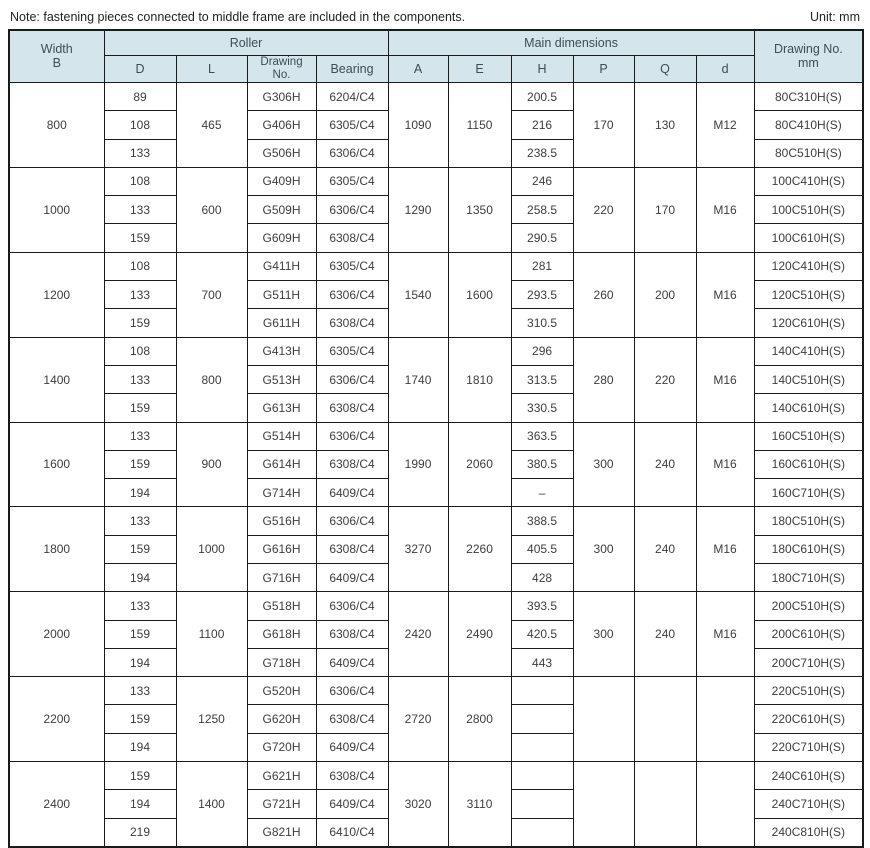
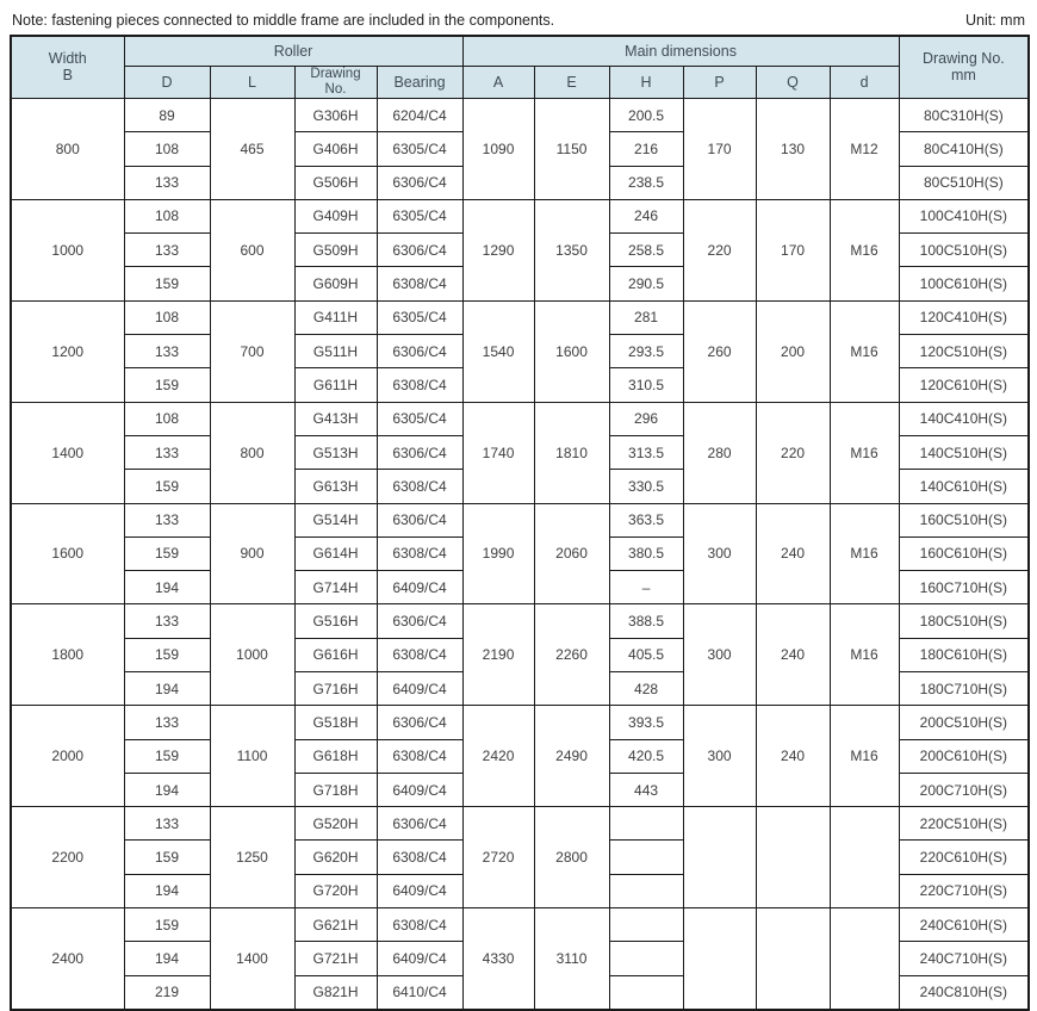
  Note: fastening pieces connected to middle frame are included in the components.
  Unit: mm
  Width B	Roller	Main dimensions	Drawing No. mm
  D	L	Drawing No.	Bearing	A	E	H	P	Q	d
  800	89	465	G306H	6204/C4	1090	1150	200.5	170	130	M12	80C310H(S)
  108	G406H	6305/C4	216	80C410H(S)
  133	G506H	6306/C4	238.5	80C510H(S)
  1000	108	600	G409H	6305/C4	1290	1350	246	220	170	M16	100C410H(S)
  133	G509H	6306/C4	258.5	100C510H(S)
  159	G609H	6308/C4	290.5	100C610H(S)
  1200	108	700	G411H	6305/C4	1540	1600	281	260	200	M16	120C410H(S)
  133	G511H	6306/C4	293.5	120C510H(S)
  159	G611H	6308/C4	310.5	120C610H(S)
  1400	108	800	G413H	6305/C4	1740	1810	296	280	220	M16	140C410H(S)
  133	G513H	6306/C4	313.5	140C510H(S)
  159	G613H	6308/C4	330.5	140C610H(S)
  1600	133	900	G514H	6306/C4	1990	2060	363.5	300	240	M16	160C510H(S)
  159	G614H	6308/C4	380.5	160C610H(S)
  194	G714H	6409/C4	–	160C710H(S)
- 1800	133	1000	G516H	6306/C4	3270	2260	388.5	300	240	M16	180C510H(S)
+ 1800	133	1000	G516H	6306/C4	2190	2260	388.5	300	240	M16	180C510H(S)
  159	G616H	6308/C4	405.5	180C610H(S)
  194	G716H	6409/C4	428	180C710H(S)
  2000	133	1100	G518H	6306/C4	2420	2490	393.5	300	240	M16	200C510H(S)
  159	G618H	6308/C4	420.5	200C610H(S)
  194	G718H	6409/C4	443	200C710H(S)
  2200	133	1250	G520H	6306/C4	2720	2800					220C510H(S)
  159	G620H	6308/C4		220C610H(S)
  194	G720H	6409/C4		220C710H(S)
- 2400	159	1400	G621H	6308/C4	3020	3110					240C610H(S)
+ 2400	159	1400	G621H	6308/C4	4330	3110					240C610H(S)
  194	G721H	6409/C4		240C710H(S)
  219	G821H	6410/C4		240C810H(S)
